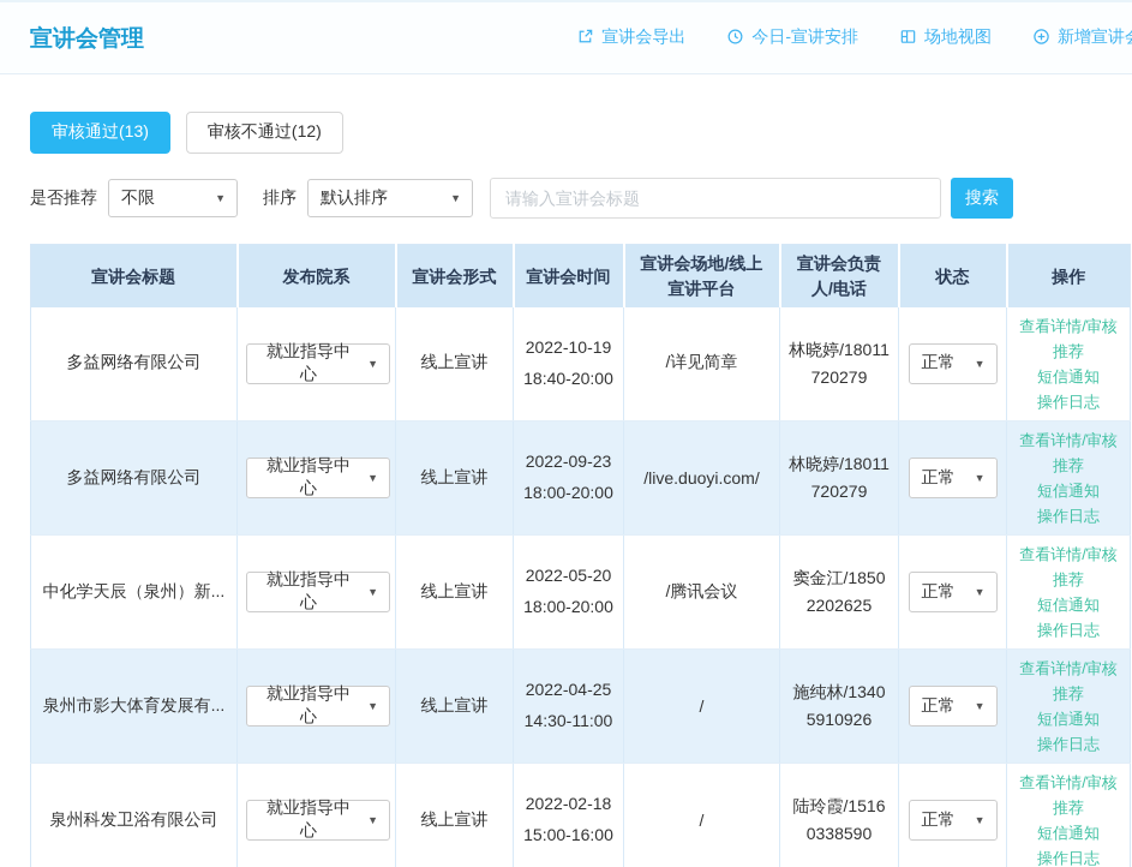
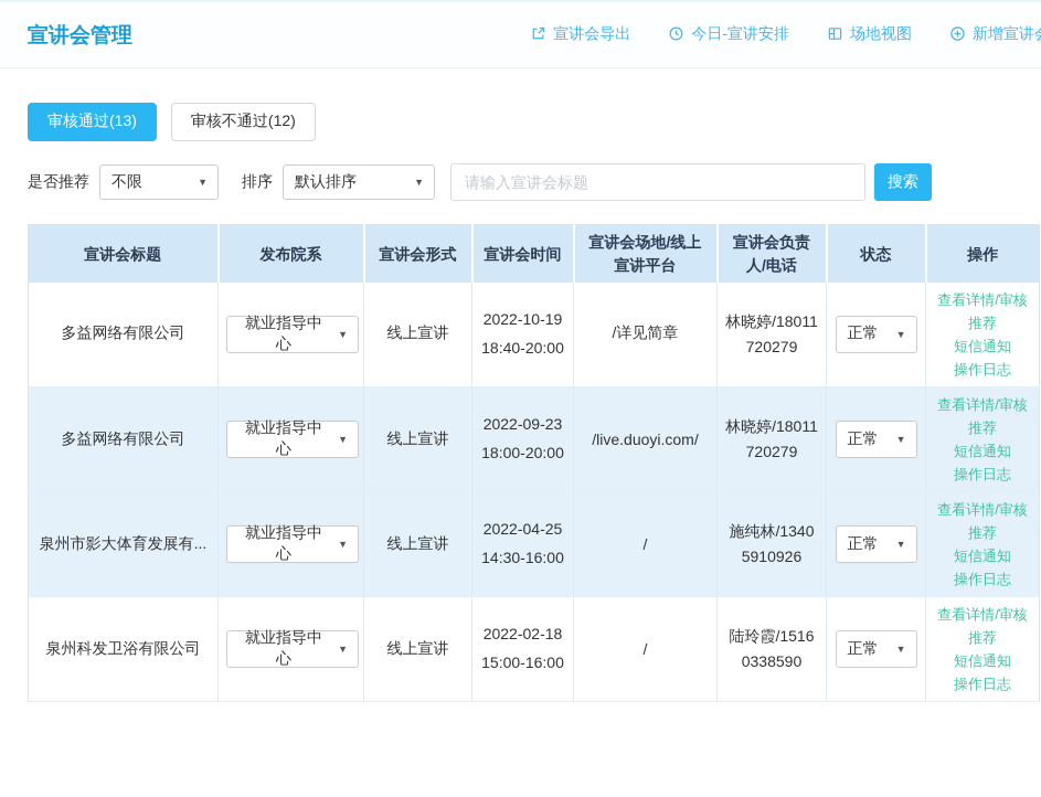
  宣讲会管理
  宣讲会导出
  今日-宣讲安排
  场地视图
  新增宣讲
  审核通过(13)
  审核不通过(12)
  是否推荐
  不限
  ▼
  排序
  默认排序
  ▼
  请输入宣讲会标题
  搜索
  宣讲会标题	发布院系	宣讲会形式	宣讲会时间	宣讲会场地/线上宣讲平台	宣讲会负责人/电话	状态	操作
  多益网络有限公司	就业指导中心 ▼	线上宣讲	2022-10-19 18:40-20:00	/详见简章	林晓婷/18011720279	正常 ▼	查看详情/审核推荐短信通知操作日志
  多益网络有限公司	就业指导中心 ▼	线上宣讲	2022-09-23 18:00-20:00	/live.duoyi.com/	林晓婷/18011720279	正常 ▼	查看详情/审核推荐短信通知操作日志
- 中化学天辰（泉州）新...	就业指导中心 ▼	线上宣讲	2022-05-20 18:00-20:00	/腾讯会议	窦金江/18502202625	正常 ▼	查看详情/审核推荐短信通知操作日志
- 泉州市影大体育发展有...	就业指导中心 ▼	线上宣讲	2022-04-25 14:30-11:00	/	施纯林/13405910926	正常 ▼	查看详情/审核推荐短信通知操作日志
+ 泉州市影大体育发展有...	就业指导中心 ▼	线上宣讲	2022-04-25 14:30-16:00	/	施纯林/13405910926	正常 ▼	查看详情/审核推荐短信通知操作日志
  泉州科发卫浴有限公司	就业指导中心 ▼	线上宣讲	2022-02-18 15:00-16:00	/	陆玲霞/15160338590	正常 ▼	查看详情/审核推荐短信通知操作日志
